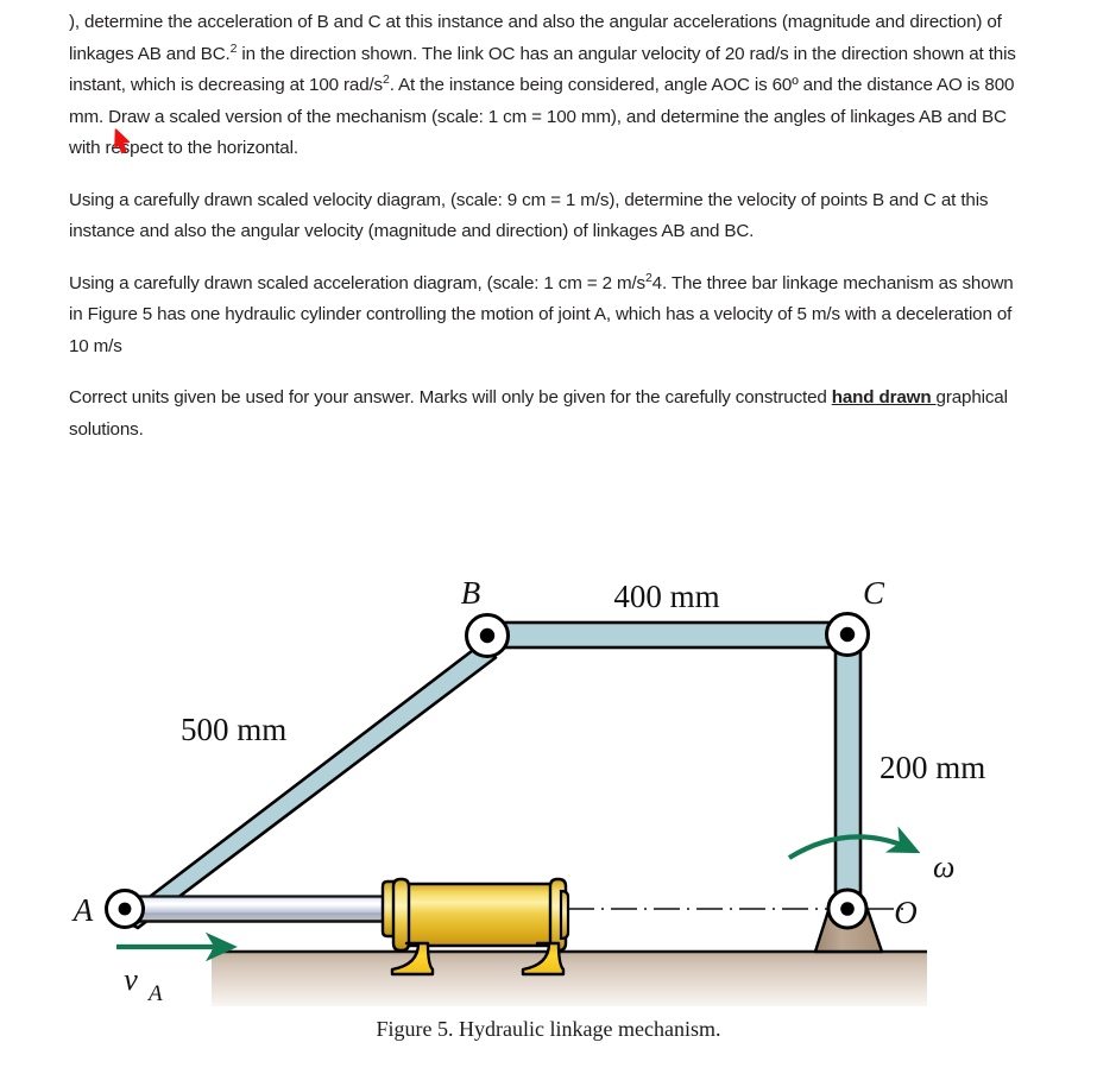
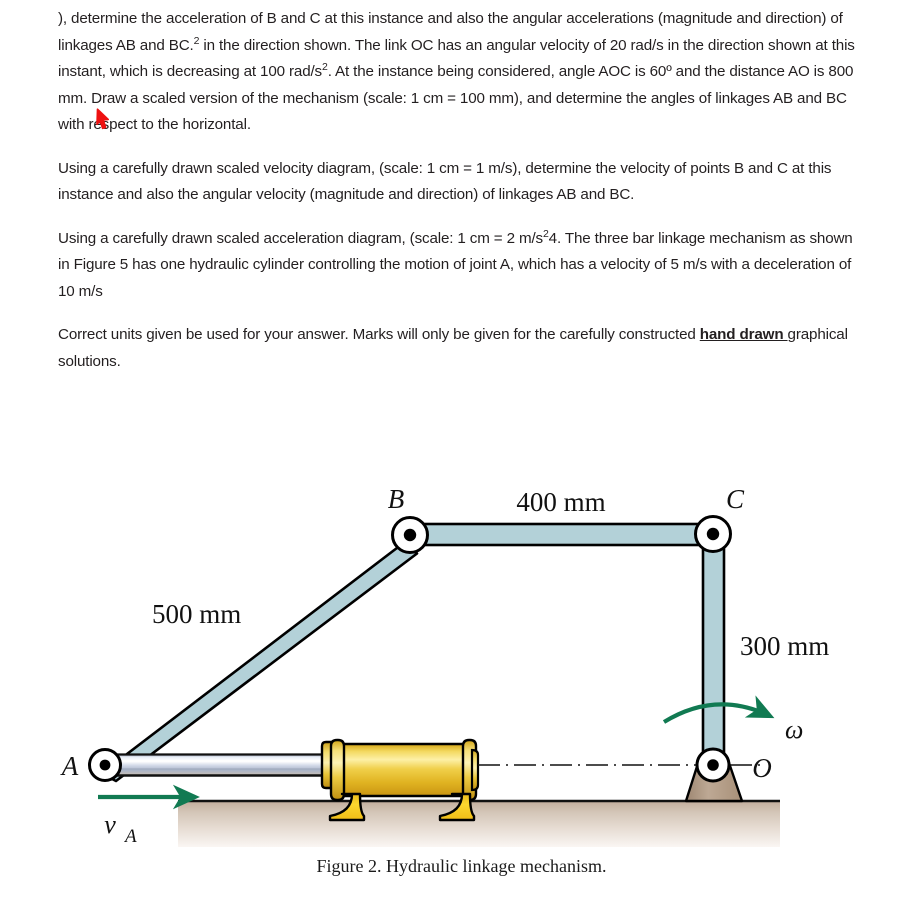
  ), determine the acceleration of B and C at this instance and also the angular accelerations (magnitude and direction) of linkages AB and BC.2 in the direction shown. The link OC has an angular velocity of 20 rad/s in the direction shown at this instant, which is decreasing at 100 rad/s2. At the instance being considered, angle AOC is 60º and the distance AO is 800 mm. Draw a scaled version of the mechanism (scale: 1 cm = 100 mm), and determine the angles of linkages AB and BC with rpect to the horizontal.
- Using a carefully drawn scaled velocity diagram, (scale: 9 cm = 1 m/s), determine the velocity of points B and C at this instance and also the angular velocity (magnitude and direction) of linkages AB and BC.
+ Using a carefully drawn scaled velocity diagram, (scale: 1 cm = 1 m/s), determine the velocity of points B and C at this instance and also the angular velocity (magnitude and direction) of linkages AB and BC.
  Using a carefully drawn scaled acceleration diagram, (scale: 1 cm = 2 m/s24. The three bar linkage mechanism as shown in Figure 5 has one hydraulic cylinder controlling the motion of joint A, which has a velocity of 5 m/s with a deceleration of 10 m/s
  Correct units given be used for your answer. Marks will only be given for the carefully constructed hand drawn graphical solutions.
  A
  B
  C
  O
  500 mm
  400 mm
- 200 mm
+ 300 mm
  ω
  v
  A
- Figure 5. Hydraulic linkage mechanism.
+ Figure 2. Hydraulic linkage mechanism.
